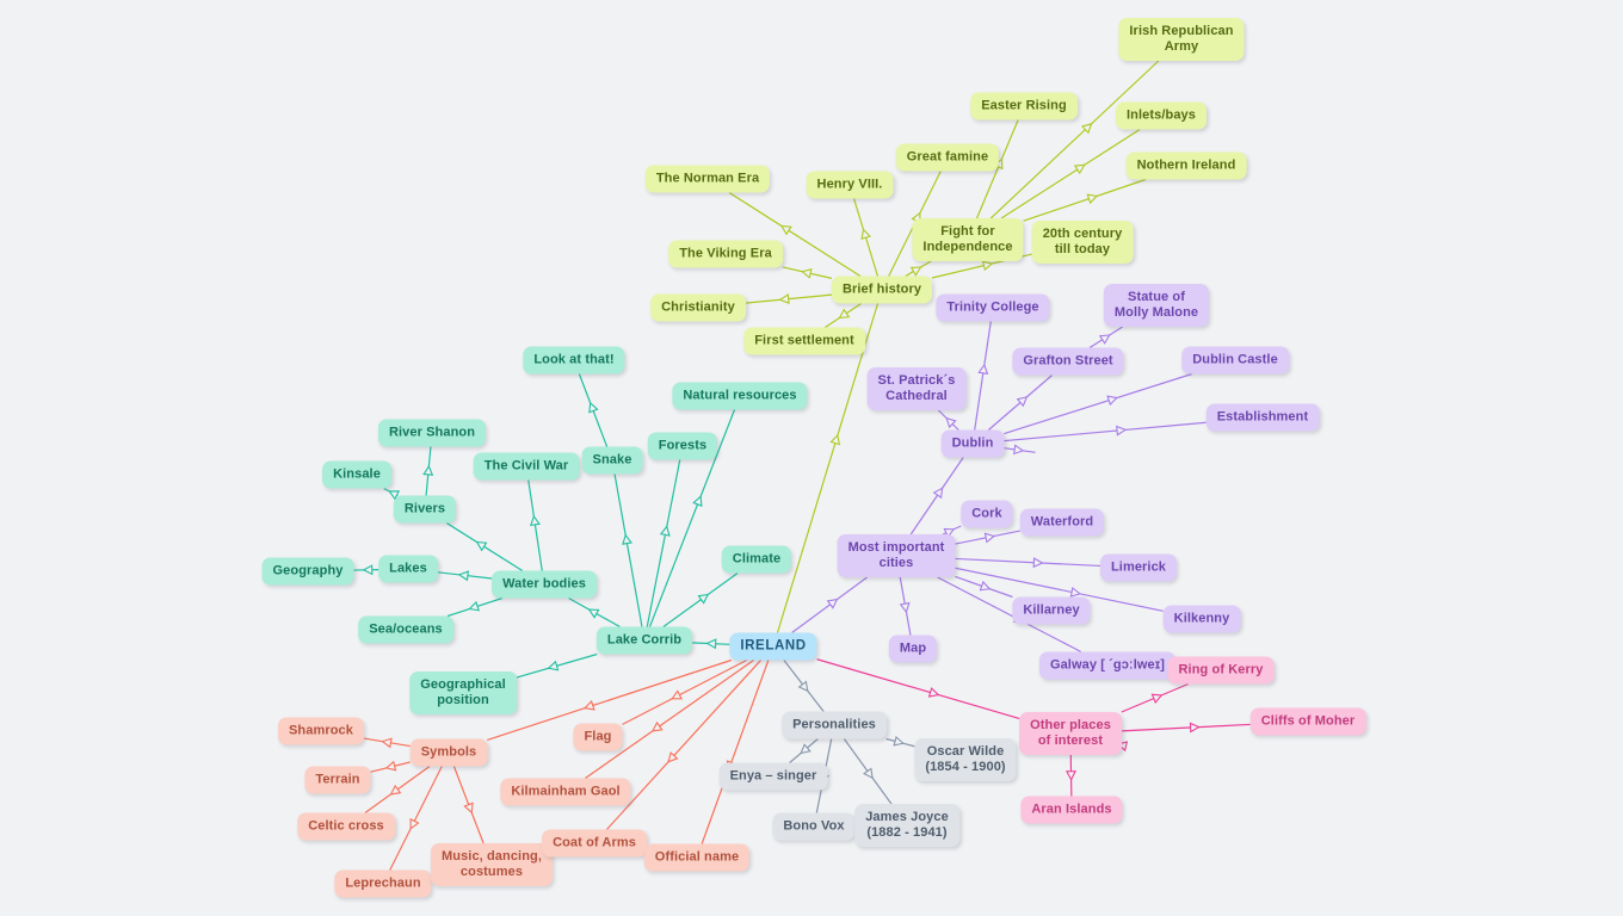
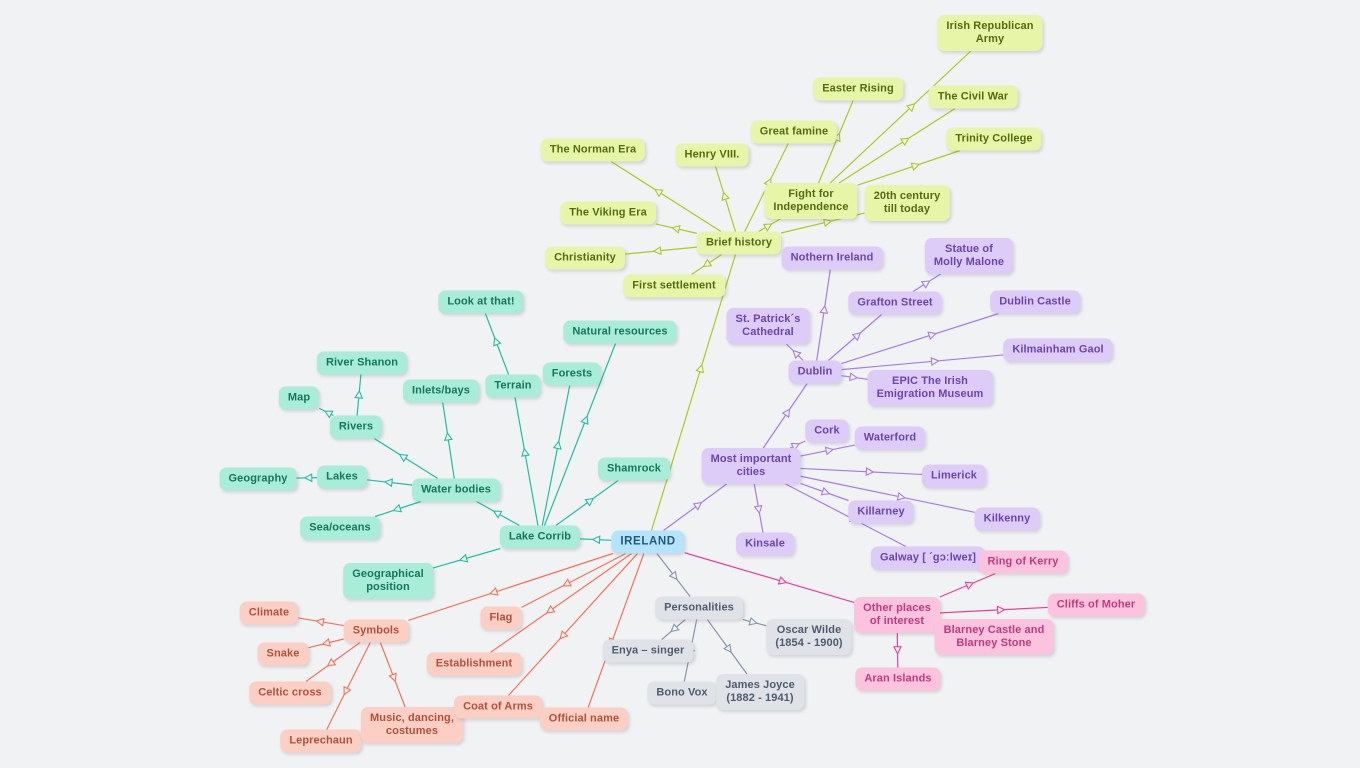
  IRELAND
  Brief history
  The Norman Era
  The Viking Era
  Christianity
  First settlement
  Henry VIII.
  Great famine
  Fight for
  Independence
  20th century
  till today
  Easter Rising
  Irish Republican
  Army
- Inlets/bays
+ The Civil War
- Nothern Ireland
+ Trinity College
  Lake Corrib
  Water bodies
  Rivers
  River Shanon
- Kinsale
+ Map
  Lakes
  Geography
  Sea/oceans
- The Civil War
+ Inlets/bays
- Snake
+ Terrain
  Look at that!
  Forests
  Natural resources
- Climate
+ Shamrock
  Geographical
  position
  Most important
  cities
  Dublin
  St. Patrick´s
  Cathedral
- Trinity College
+ Nothern Ireland
  Grafton Street
  Statue of
  Molly Malone
  Dublin Castle
- Establishment
+ Kilmainham Gaol
+ EPIC The Irish
+ Emigration Museum
  Cork
  Waterford
  Limerick
  Kilkenny
  Killarney
  Galway [ ´gɔːlweɪ]
- Map
+ Kinsale
  Symbols
- Shamrock
+ Climate
- Terrain
+ Snake
  Celtic cross
  Leprechaun
  Music, dancing,
  costumes
  Flag
- Kilmainham Gaol
+ Establishment
  Coat of Arms
  Official name
  Personalities
  Enya – singer
  Bono Vox
  James Joyce
  (1882 - 1941)
  Oscar Wilde
  (1854 - 1900)
  Other places
  of interest
  Ring of Kerry
  Cliffs of Moher
+ Blarney Castle and
+ Blarney Stone
  Aran Islands
